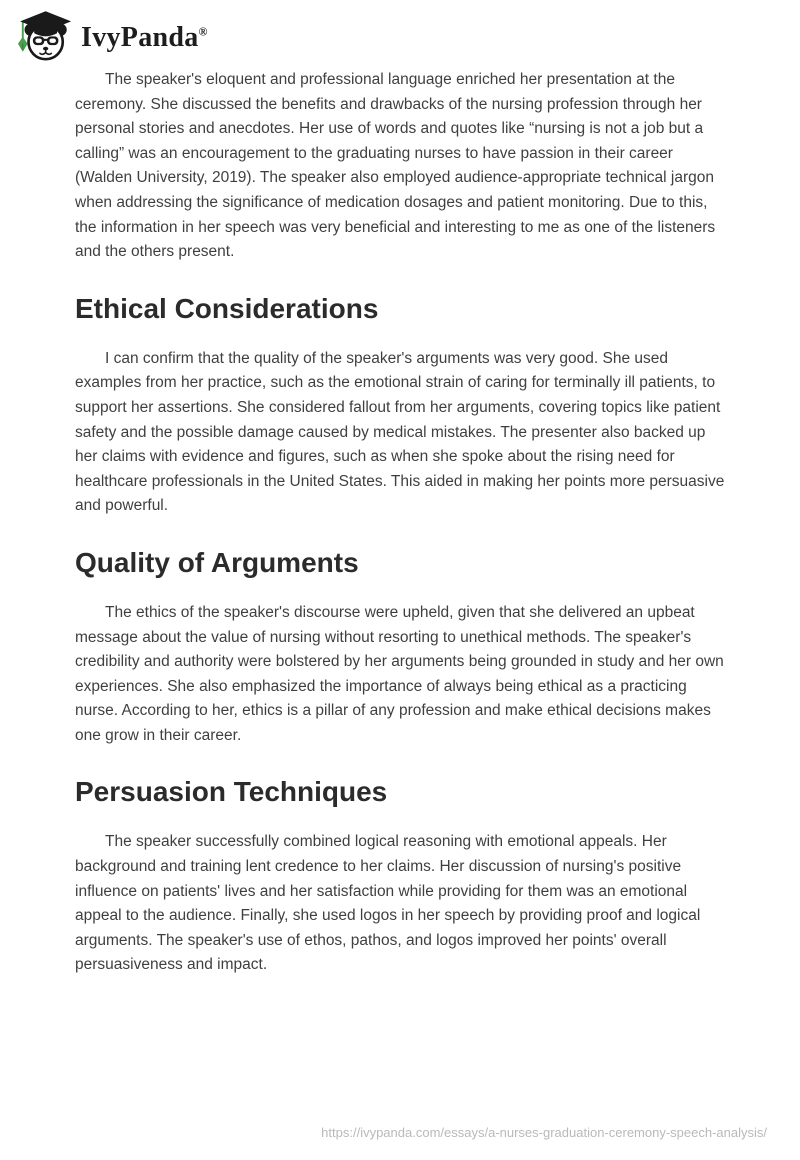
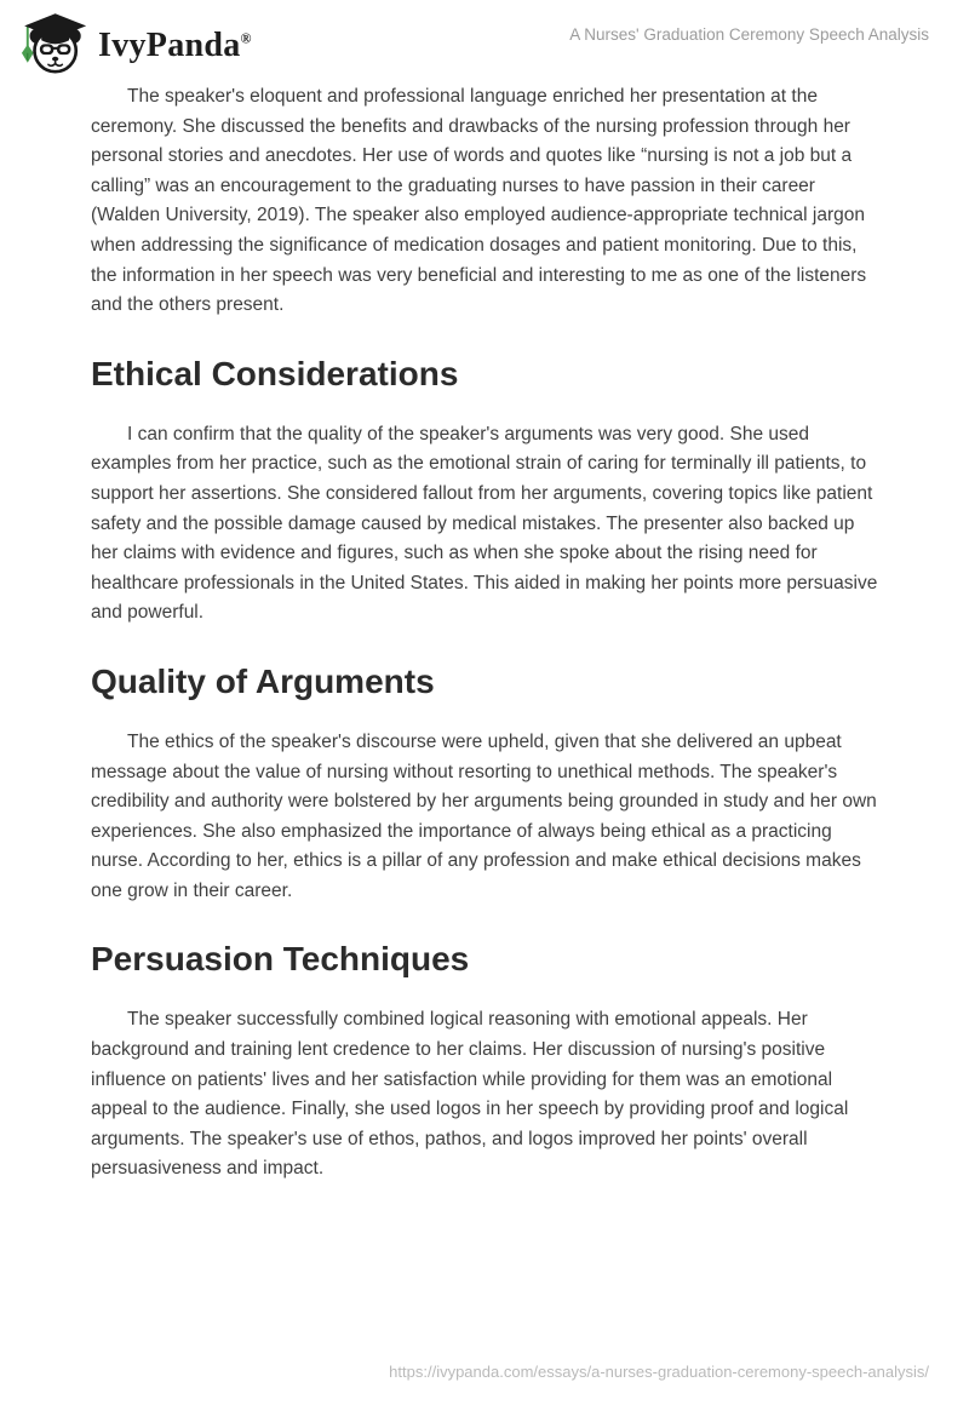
  IvyPanda®
+ A Nurses' Graduation Ceremony Speech Analysis
  The speaker's eloquent and professional language enriched her presentation at the ceremony. She discussed the benefits and drawbacks of the nursing profession through her personal stories and anecdotes. Her use of words and quotes like “nursing is not a job but a calling” was an encouragement to the graduating nurses to have passion in their career (Walden University, 2019). The speaker also employed audience-appropriate technical jargon when addressing the significance of medication dosages and patient monitoring. Due to this, the information in her speech was very beneficial and interesting to me as one of the listeners and the others present.
  Ethical Considerations
  I can confirm that the quality of the speaker's arguments was very good. She used examples from her practice, such as the emotional strain of caring for terminally ill patients, to support her assertions. She considered fallout from her arguments, covering topics like patient safety and the possible damage caused by medical mistakes. The presenter also backed up her claims with evidence and figures, such as when she spoke about the rising need for healthcare professionals in the United States. This aided in making her points more persuasive and powerful.
  Quality of Arguments
  The ethics of the speaker's discourse were upheld, given that she delivered an upbeat message about the value of nursing without resorting to unethical methods. The speaker's credibility and authority were bolstered by her arguments being grounded in study and her own experiences. She also emphasized the importance of always being ethical as a practicing nurse. According to her, ethics is a pillar of any profession and make ethical decisions makes one grow in their career.
  Persuasion Techniques
  The speaker successfully combined logical reasoning with emotional appeals. Her background and training lent credence to her claims. Her discussion of nursing's positive influence on patients' lives and her satisfaction while providing for them was an emotional appeal to the audience. Finally, she used logos in her speech by providing proof and logical arguments. The speaker's use of ethos, pathos, and logos improved her points' overall persuasiveness and impact.
  https://ivypanda.com/essays/a-nurses-graduation-ceremony-speech-analysis/
